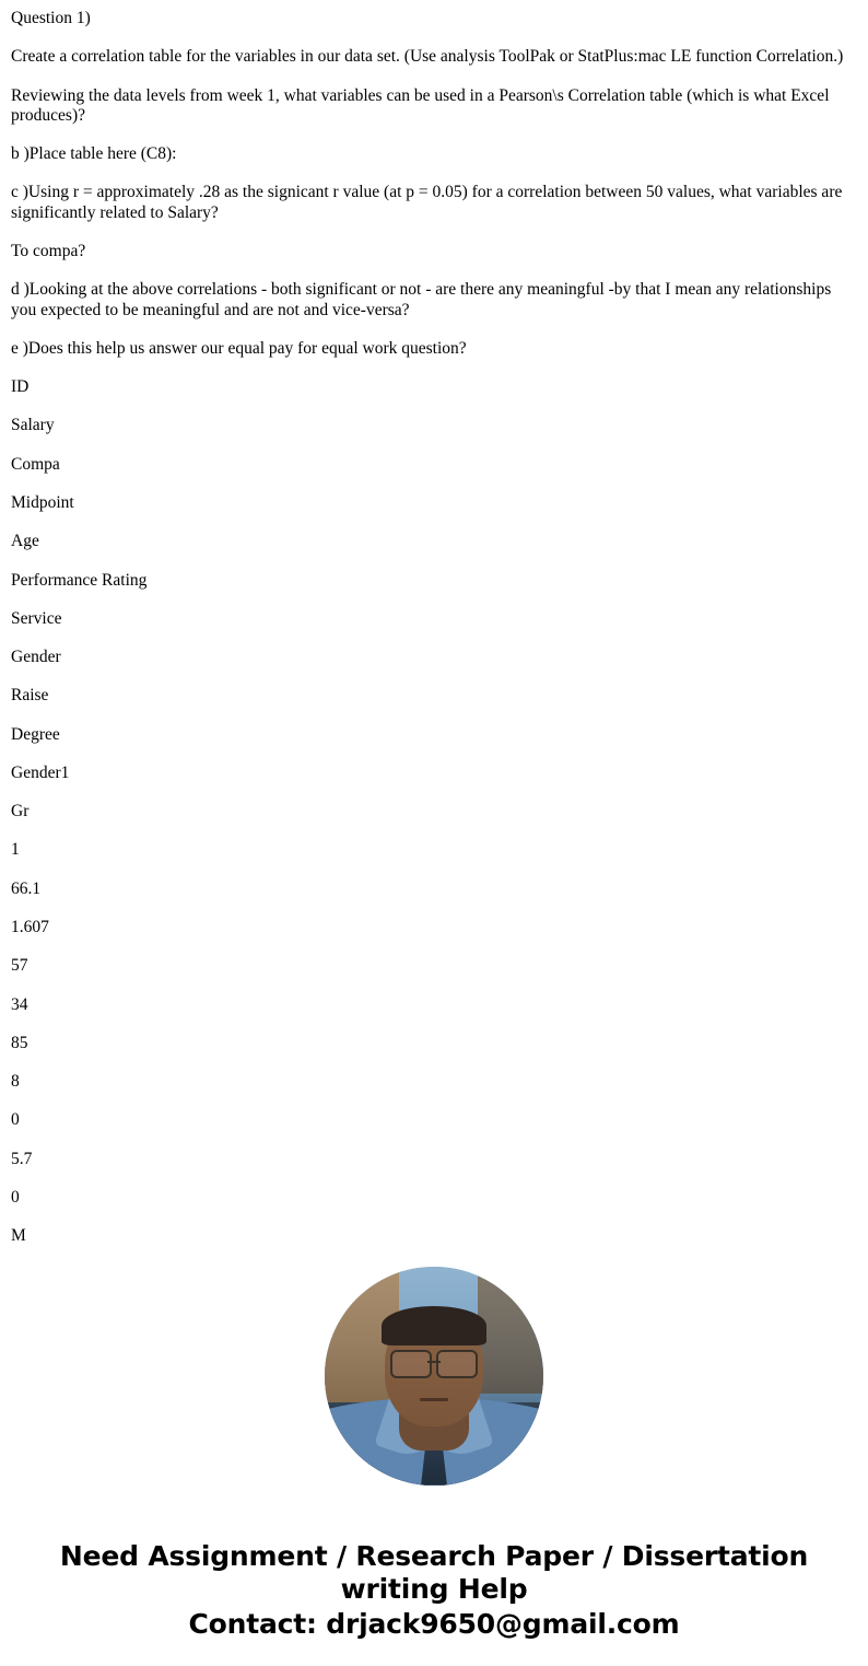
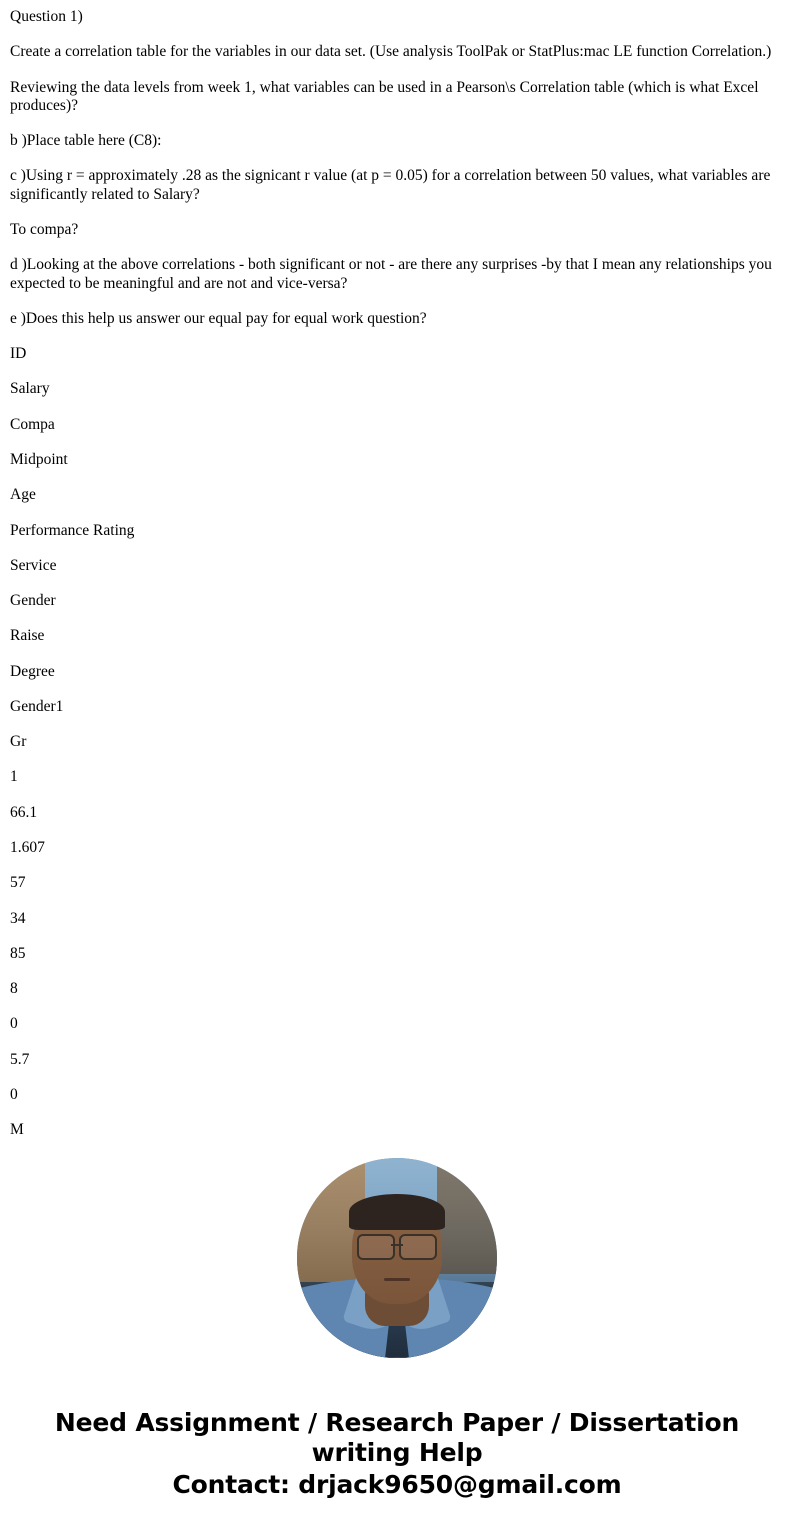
  Question 1)
  Create a correlation table for the variables in our data set. (Use analysis ToolPak or StatPlus:mac LE function Correlation.)
  Reviewing the data levels from week 1, what variables can be used in a Pearson\s Correlation table (which is what Excel produces)?
  b )Place table here (C8):
  c )Using r = approximately .28 as the signicant r value (at p = 0.05) for a correlation between 50 values, what variables are significantly related to Salary?
  To compa?
- d )Looking at the above correlations - both significant or not - are there any meaningful -by that I mean any relationships you expected to be meaningful and are not and vice-versa?
+ d )Looking at the above correlations - both significant or not - are there any surprises -by that I mean any relationships you expected to be meaningful and are not and vice-versa?
  e )Does this help us answer our equal pay for equal work question?
  ID
  Salary
  Compa
  Midpoint
  Age
  Performance Rating
  Service
  Gender
  Raise
  Degree
  Gender1
  Gr
  1
  66.1
  1.607
  57
  34
  85
  8
  0
  5.7
  0
  M
  Need Assignment / Research Paper / Dissertation writing Help
  Contact: drjack9650@gmail.com
